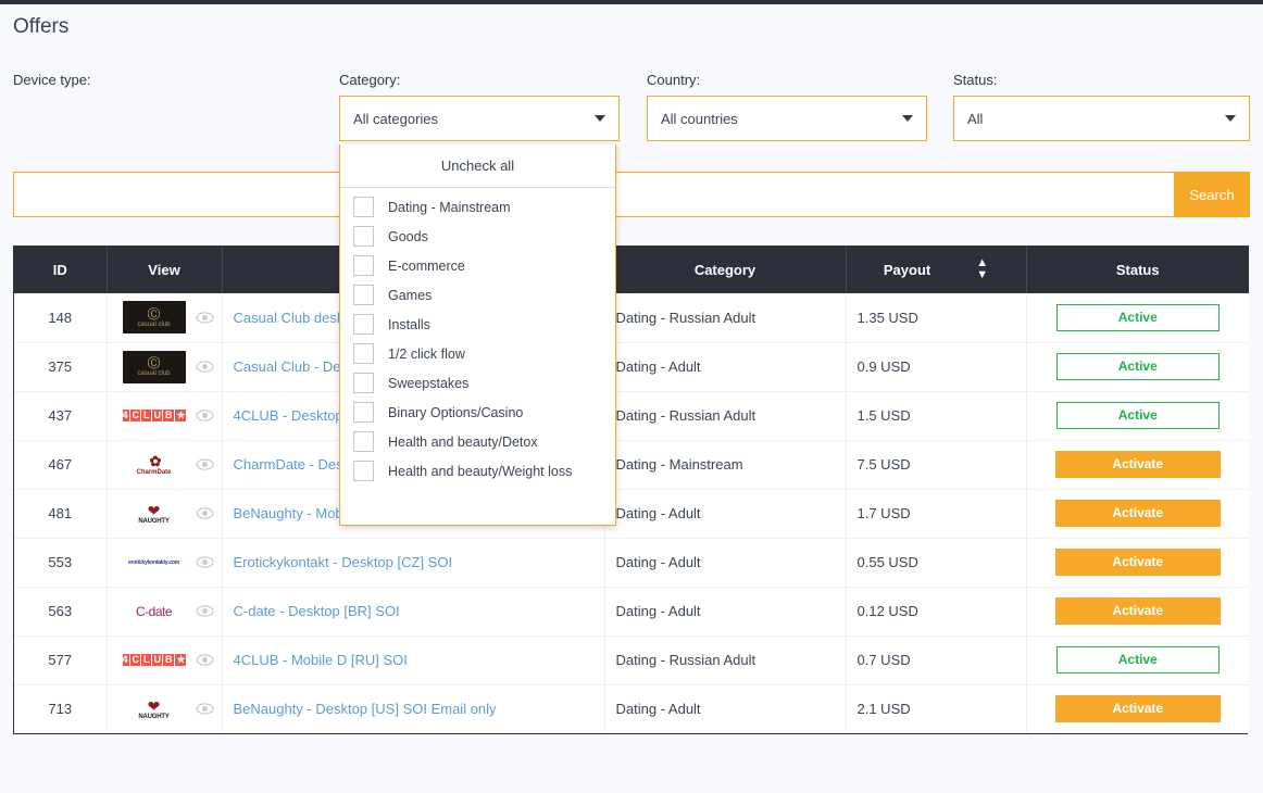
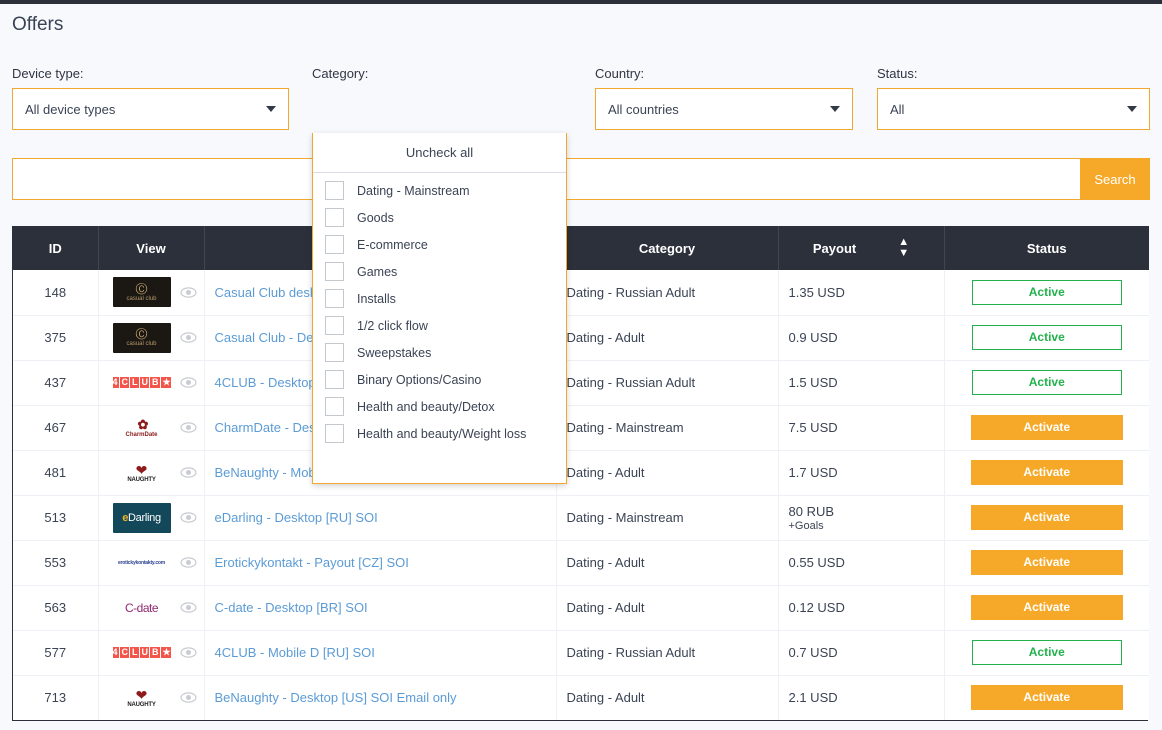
  Offers
  Device type:
+ All device types
  Category:
- All categories
  Country:
  All countries
  Status:
  All
  Search
  ID	View		Category	Payout ▲▼	Status
  148	Ⓒ	Casual Club des	Dating - Russian Adult	1.35 USD	Active
  437	4 C L U B ★	4CLUB - Deskto	Dating - Russian Adult	1.5 USD	Active
+ 513	eDarling	eDarling - Desktop [RU] SOI	Dating - Mainstream	80 RUB+Goals	Activate
- 553		Erotickykontakt - Desktop [CZ] SOI	Dating - Adult	0.55 USD	Activate
+ 553		Erotickykontakt - Payout [CZ] SOI	Dating - Adult	0.55 USD	Activate
  563	C-date	C-date - Desktop [BR] SOI	Dating - Adult	0.12 USD	Activate
  577	4 C L U B ★	4CLUB - Mobile D [RU] SOI	Dating - Russian Adult	0.7 USD	Active
  713	❤	BeNaughty - Desktop [US] SOI Email only	Dating - Adult	2.1 USD	Activate
  Uncheck all
  Dating - Mainstream
  Goods
  E-commerce
  Games
  Installs
  1/2 click flow
  Sweepstakes
  Binary Options/Casino
  Health and beauty/Detox
  Health and beauty/Weight loss
